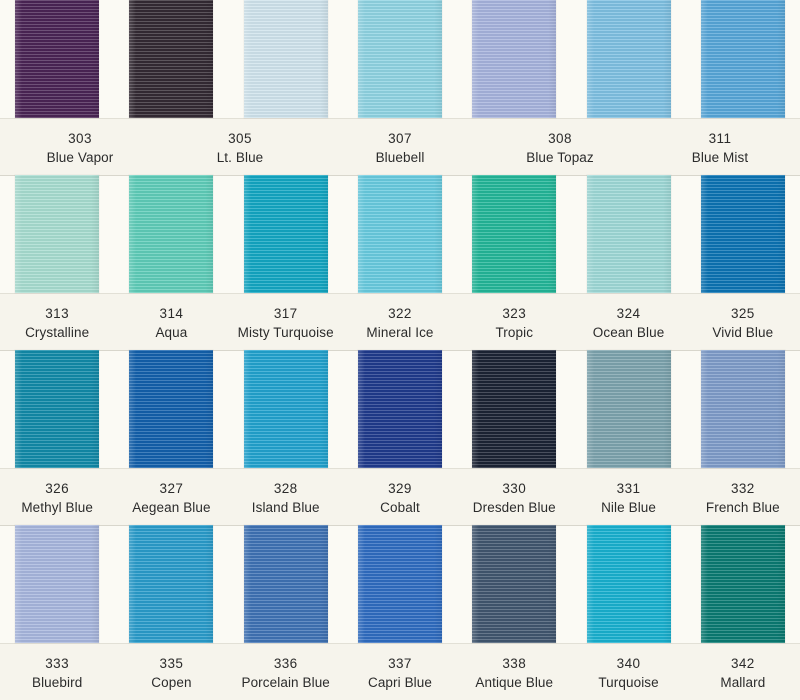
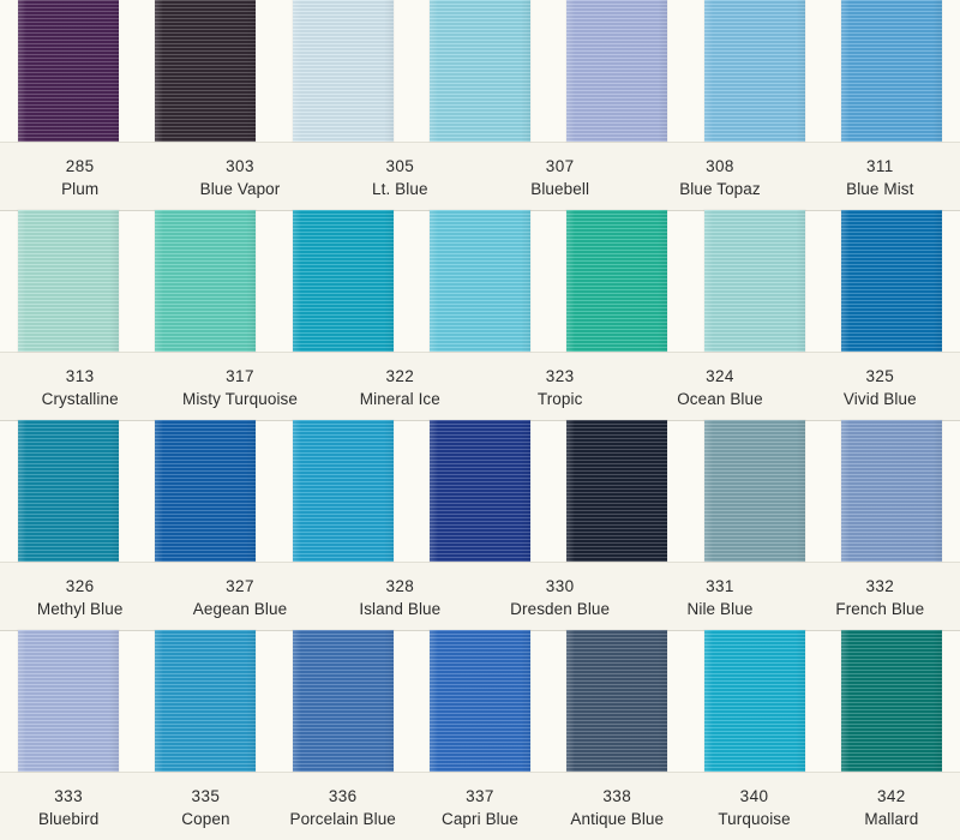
+ 285
+ Plum
  303
  Blue Vapor
  305
  Lt. Blue
  307
  Bluebell
  308
  Blue Topaz
  311
  Blue Mist
  313
  Crystalline
- 314
- Aqua
  317
  Misty Turquoise
  322
  Mineral Ice
  323
  Tropic
  324
  Ocean Blue
  325
  Vivid Blue
  326
  Methyl Blue
  327
  Aegean Blue
  328
  Island Blue
- 329
- Cobalt
  330
  Dresden Blue
  331
  Nile Blue
  332
  French Blue
  333
  Bluebird
  335
  Copen
  336
  Porcelain Blue
  337
  Capri Blue
  338
  Antique Blue
  340
  Turquoise
  342
  Mallard
